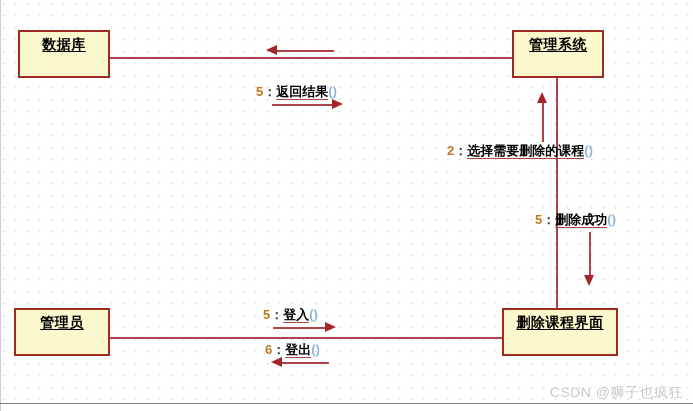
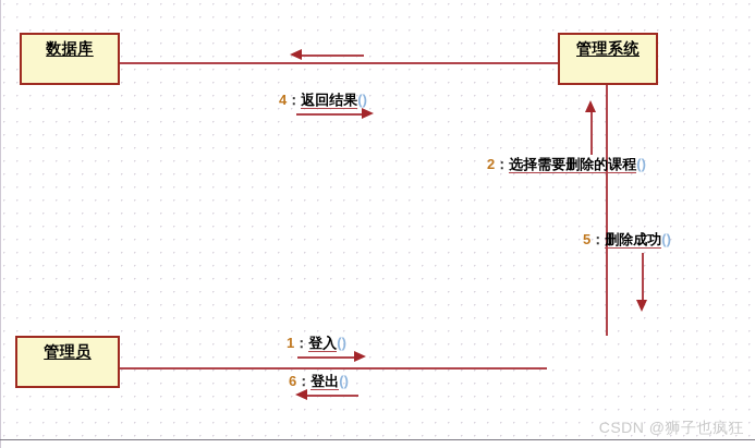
  数据库
  管理系统
  管理员
- 删除课程界面
- 5：返回结果()
+ 4：返回结果()
  2：选择需要删除的课程()
  5：删除成功()
- 5：登入()
+ 1：登入()
  6：登出()
  CSDN @狮子也疯狂
